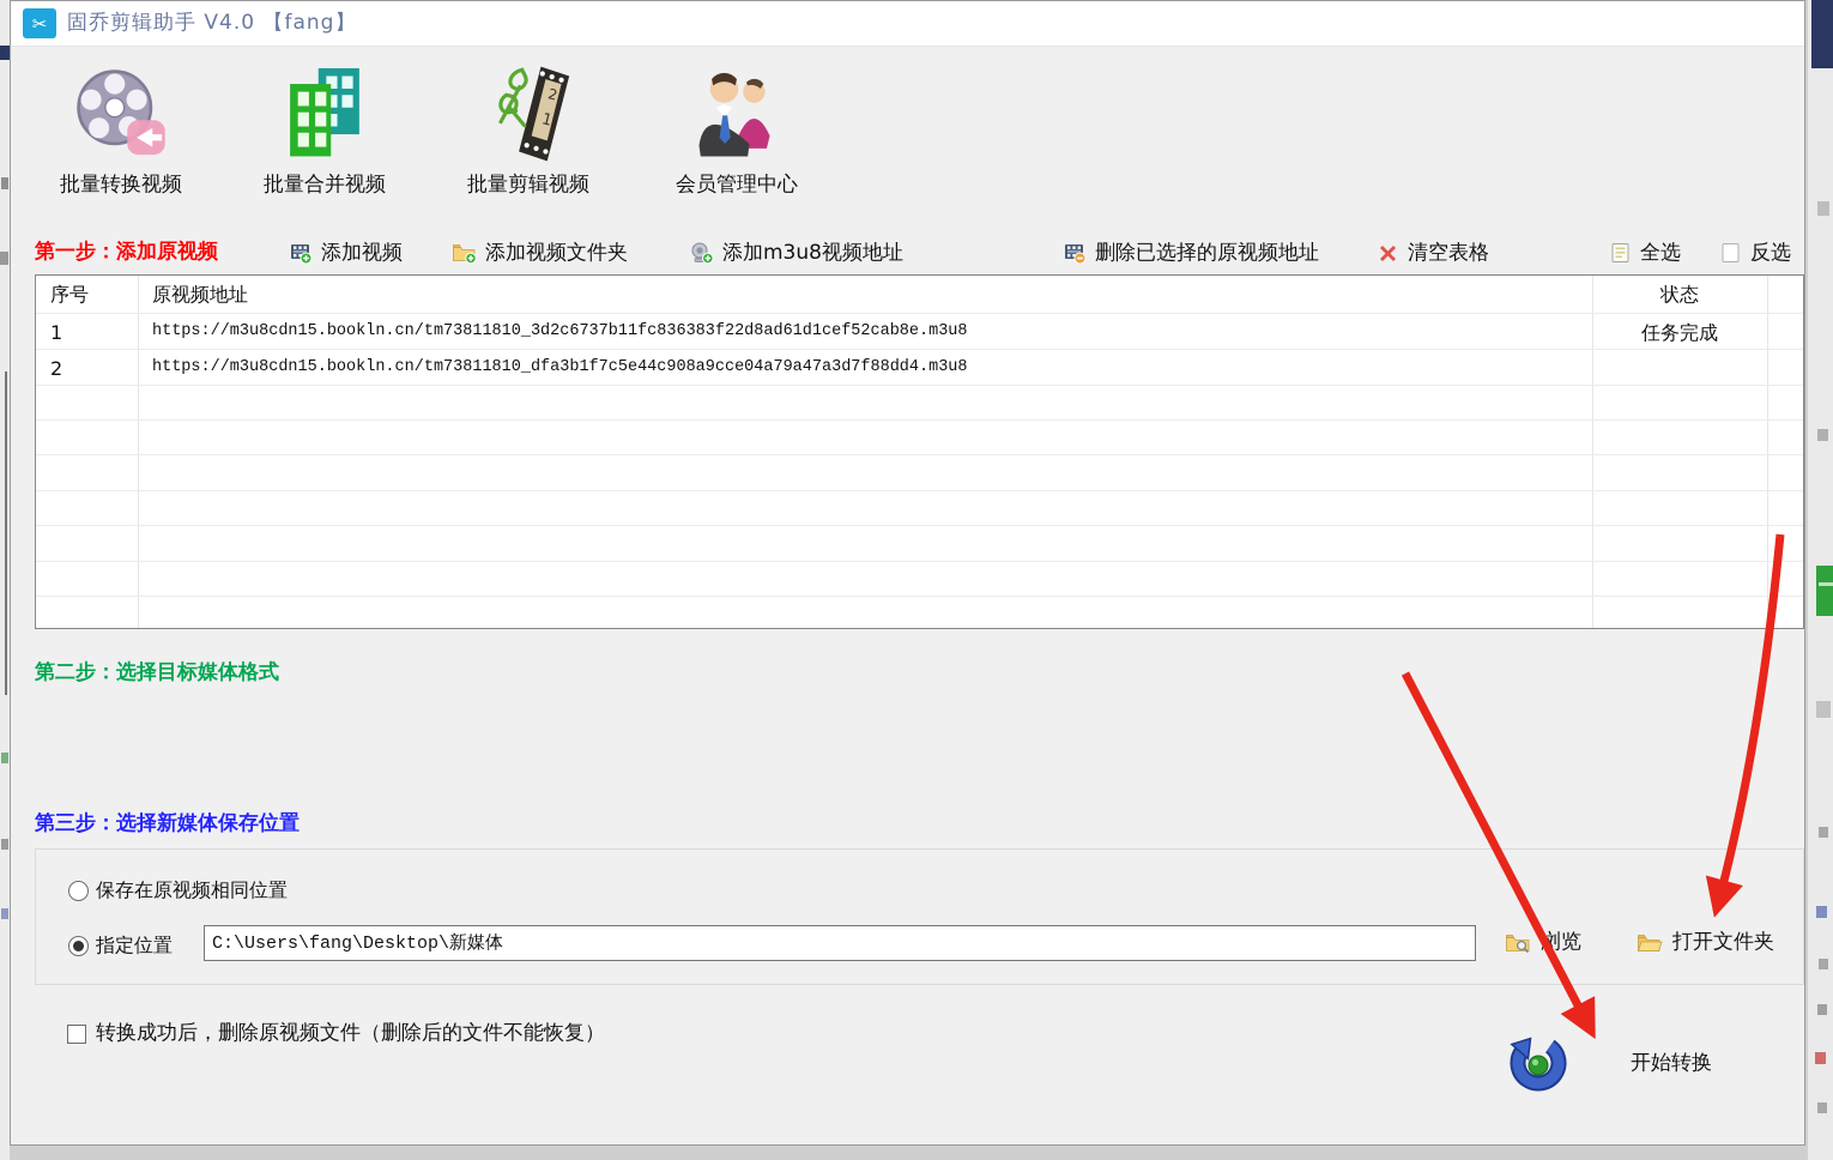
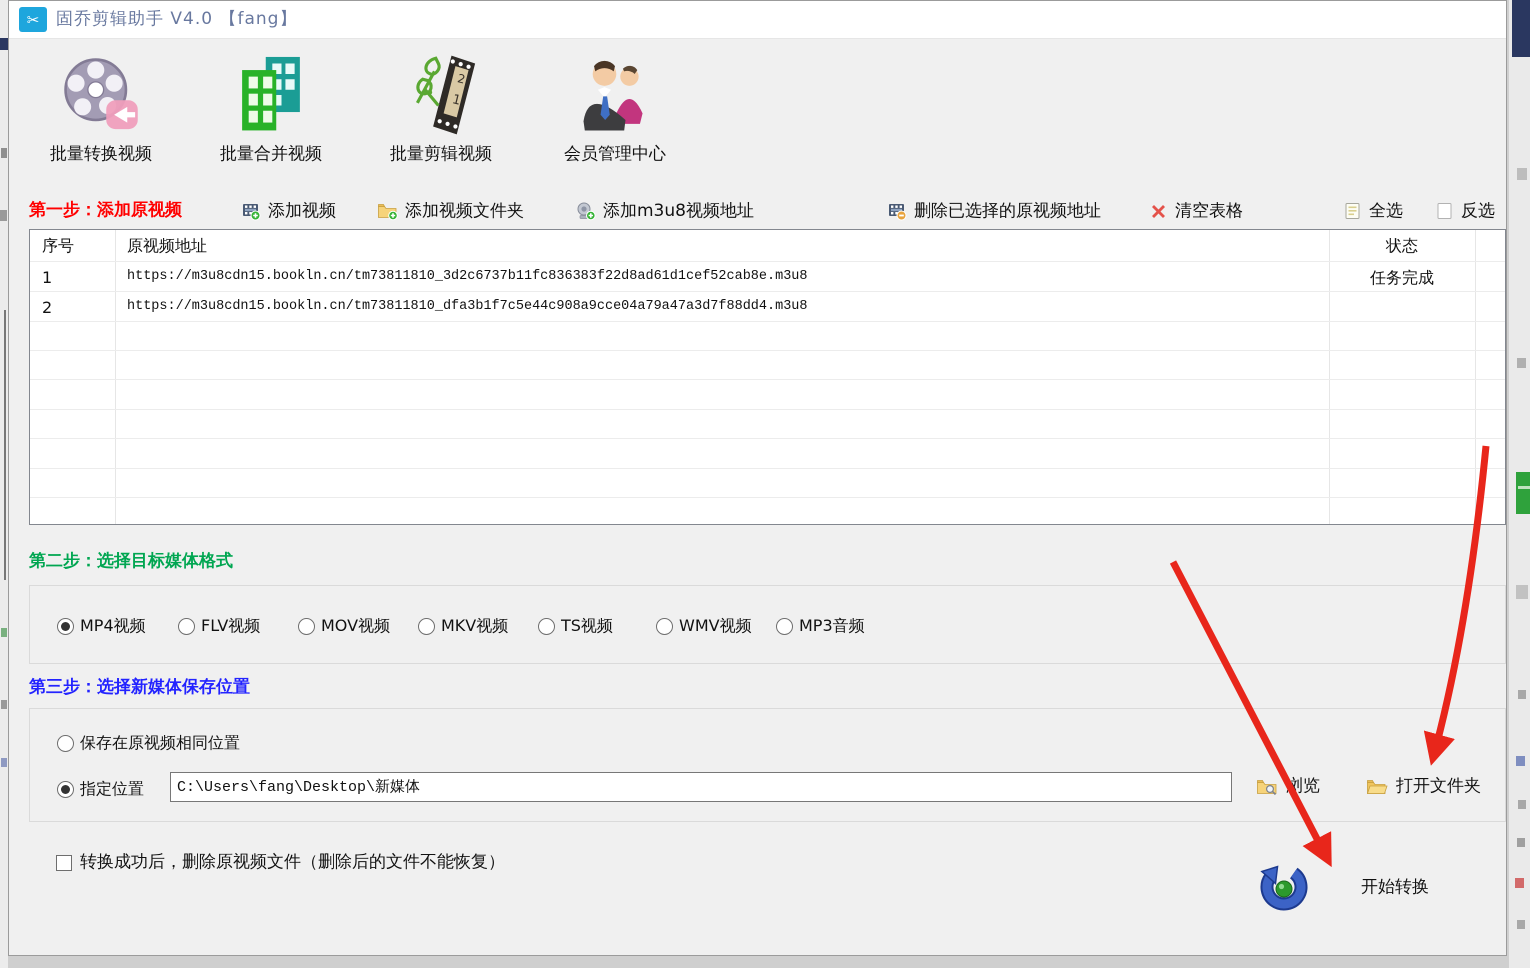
  ✂
  固乔剪辑助手 V4.0 【fang】
  批量转换视频
  批量合并视频
  批量剪辑视频
  会员管理中心
  第一步：添加原视频
  添加视频
  添加视频文件夹
  添加m3u8视频地址
  删除已选择的原视频地址
  清空表格
  全选
  反选
  序号
  原视频地址
  状态
  1
  https://m3u8cdn15.bookln.cn/tm73811810_3d2c6737b11fc836383f22d8ad61d1cef52cab8e.m3u8
  任务完成
  2
  https://m3u8cdn15.bookln.cn/tm73811810_dfa3b1f7c5e44c908a9cce04a79a47a3d7f88dd4.m3u8
  第二步：选择目标媒体格式
+ MP4视频
+ FLV视频
+ MOV视频
+ MKV视频
+ TS视频
+ WMV视频
+ MP3音频
  第三步：选择新媒体保存位置
  保存在原视频相同位置
  指定位置
  C:\Users\fang\Desktop\新媒体
  浏览
  打开文件夹
  转换成功后，删除原视频文件（删除后的文件不能恢复）
  开始转换
